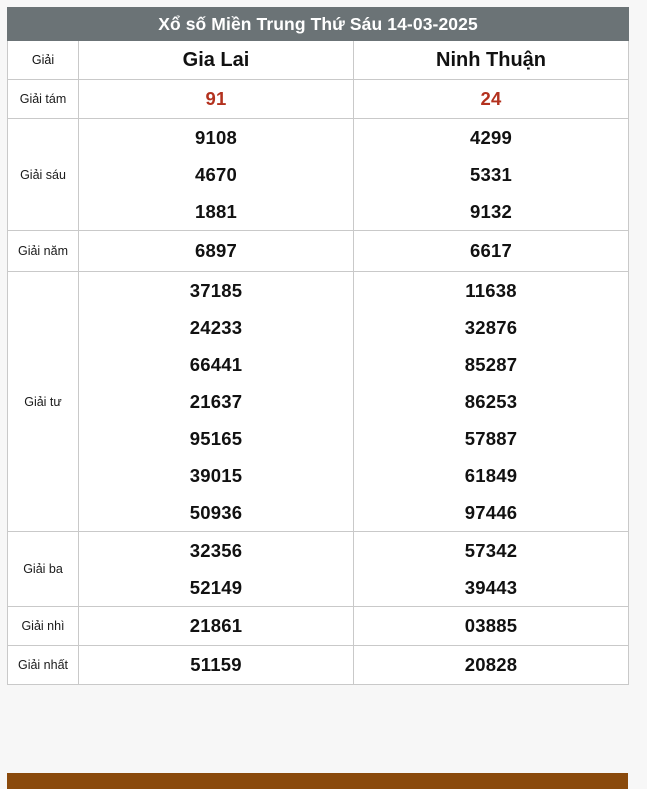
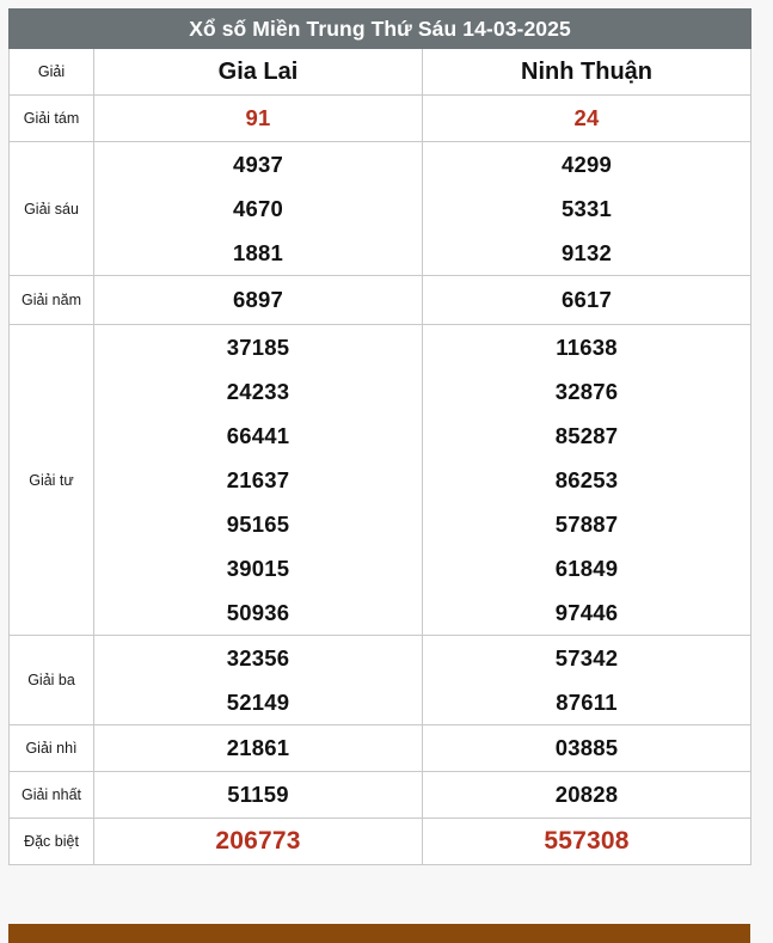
  Xổ số Miền Trung Thứ Sáu 14-03-2025
  Giải	Gia Lai	Ninh Thuận
  Giải tám	91	24
- Giải sáu	910846701881	429953319132
+ Giải sáu	493746701881	429953319132
  Giải năm	6897	6617
  Giải tư	37185242336644121637951653901550936	11638328768528786253578876184997446
- Giải ba	3235652149	5734239443
+ Giải ba	3235652149	5734287611
  Giải nhì	21861	03885
  Giải nhất	51159	20828
+ Đặc biệt	206773	557308
